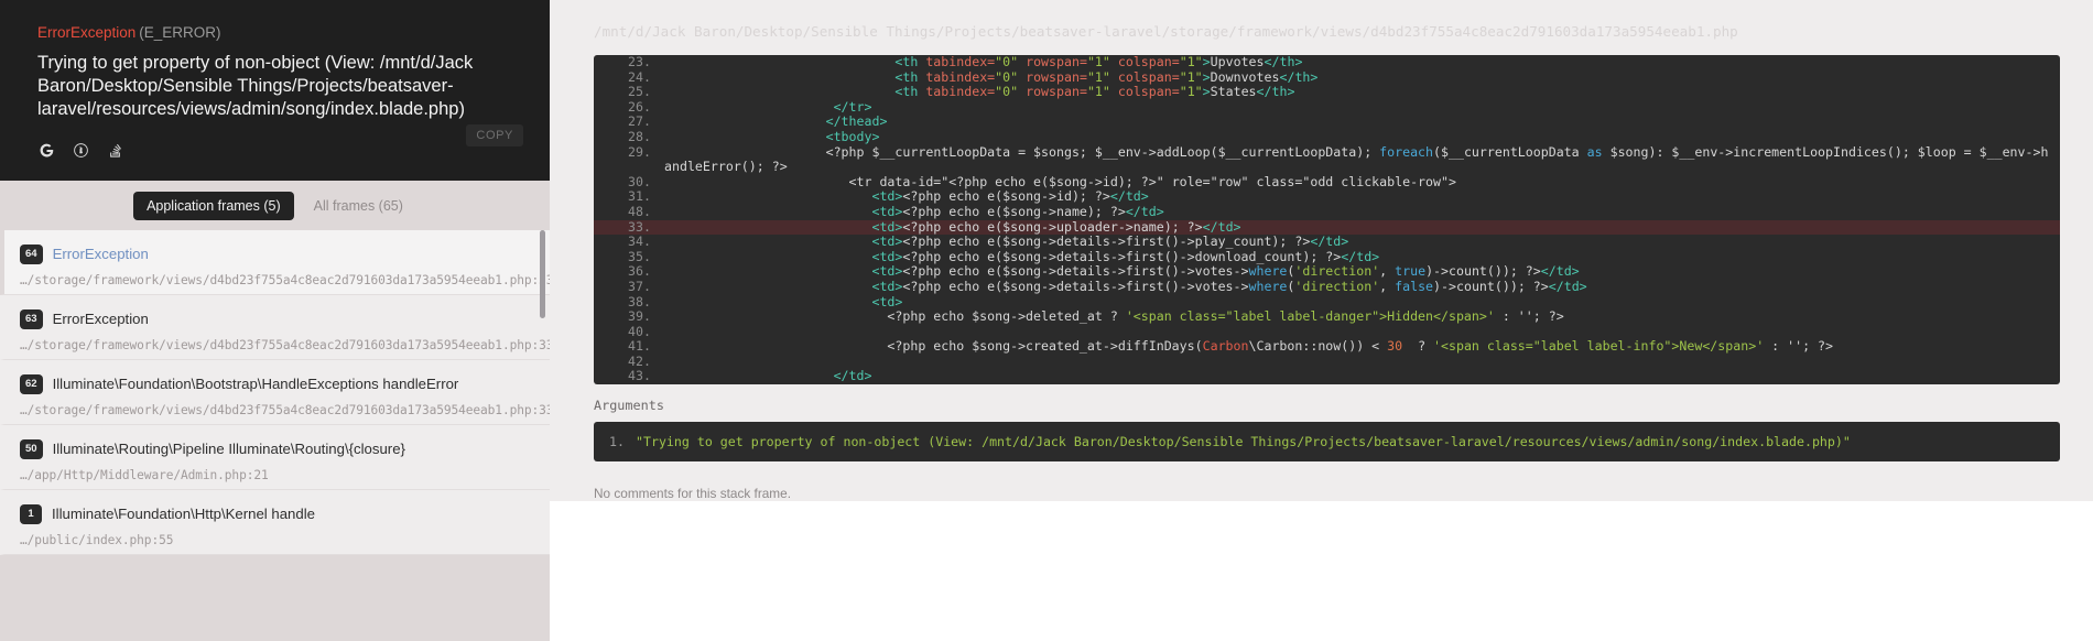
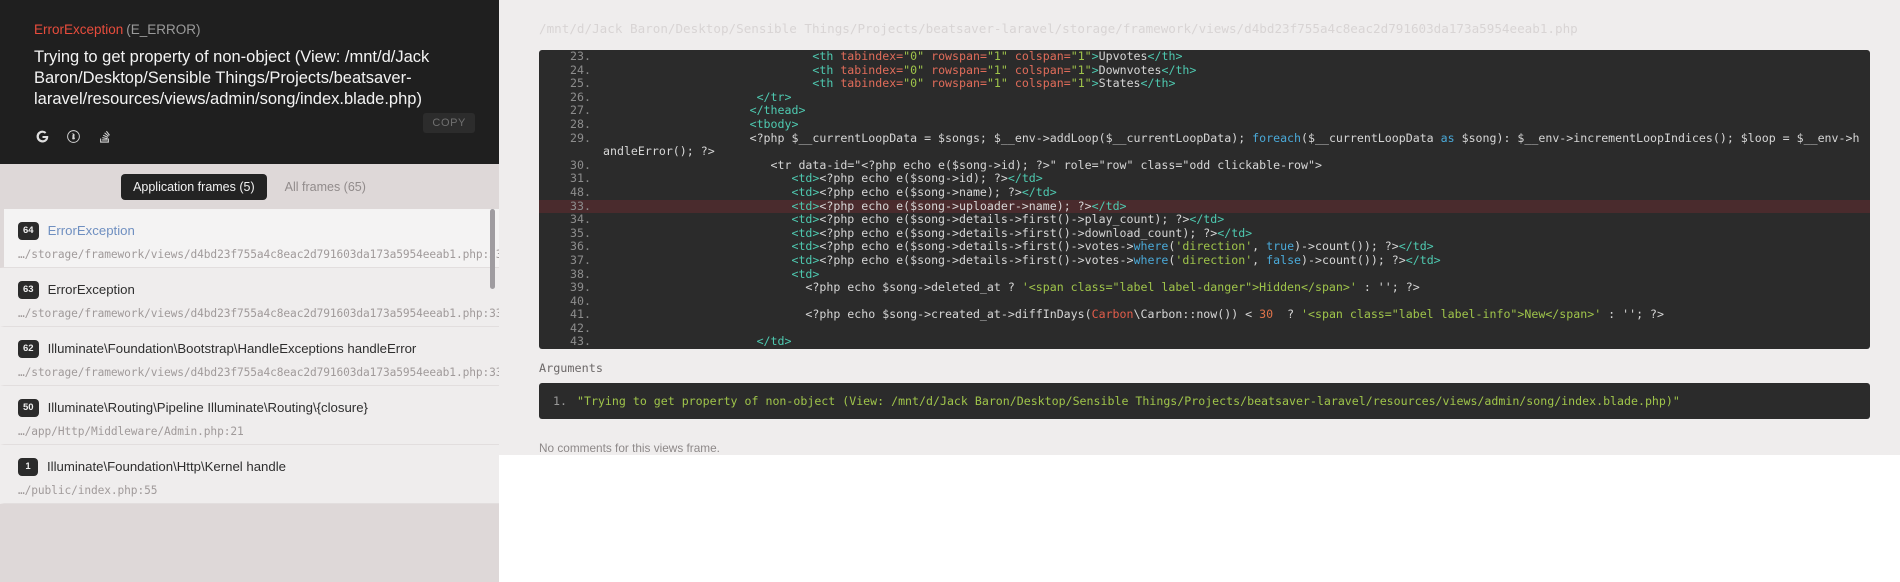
  ErrorException (E_ERROR)
  Trying to get property of non-object (View: /mnt/d/Jack Baron/Desktop/Sensible Things/Projects/beatsaver-laravel/resources/views/admin/song/index.blade.php)
  COPY
  Application frames (5)
  All frames (65)
  64
  ErrorException
  …/storage/framework/views/d4bd23f755a4c8eac2d791603da173a5954eeab1.php:
  63
  ErrorException
  …/storage/framework/views/d4bd23f755a4c8eac2d791603da173a5954eeab1.php:3
  62
  Illuminate\Foundation\Bootstrap\HandleExceptions handleError
  …/storage/framework/views/d4bd23f755a4c8eac2d791603da173a5954eeab1.php:3
  50
  Illuminate\Routing\Pipeline Illuminate\Routing\{closure}
  …/app/Http/Middleware/Admin.php:21
  1
  Illuminate\Foundation\Http\Kernel handle
  …/public/index.php:55
  /mnt/d/Jack Baron/Desktop/Sensible Things/Projects/beatsaver-laravel/storage/framework/views/d4bd23f755a4c8eac2d791603da173a5954eeab1.php
  23.	<th tabindex="0" rowspan="1" colspan="1">Upvotes</th>
  24.	<th tabindex="0" rowspan="1" colspan="1">Downvotes</th>
  25.	<th tabindex="0" rowspan="1" colspan="1">States</th>
  26.	</tr>
  27.	</thead>
  28.	<tbody>
  29.	<?php $__currentLoopData = $songs; $__env->addLoop($__currentLoopData); foreach($__currentLoopData as $song): $__env->incrementLoopIndices(); $loop = $__env->handleError(); ?>
  30.	<tr data-id="<?php echo e($song->id); ?>" role="row" class="odd clickable-row">
  31.	<td><?php echo e($song->id); ?></td>
  48.	<td><?php echo e($song->name); ?></td>
  33.	<td><?php echo e($song->uploader->name); ?></td>
  34.	<td><?php echo e($song->details->first()->play_count); ?></td>
  35.	<td><?php echo e($song->details->first()->download_count); ?></td>
  36.	<td><?php echo e($song->details->first()->votes->where('direction', true)->count()); ?></td>
  37.	<td><?php echo e($song->details->first()->votes->where('direction', false)->count()); ?></td>
  38.	<td>
  39.	<?php echo $song->deleted_at ? '<span class="label label-danger">Hidden</span>' : ''; ?>
  40.
  41.	<?php echo $song->created_at->diffInDays(Carbon\Carbon::now()) < 30 ? '<span class="label label-info">New</span>' : ''; ?>
  42.
  43.	</td>
  Arguments
  1.
  "Trying to get property of non-object (View: /mnt/d/Jack Baron/Desktop/Sensible Things/Projects/beatsaver-laravel/resources/views/admin/song/index.blade.php)"
- No comments for this stack frame.
+ No comments for this views frame.
